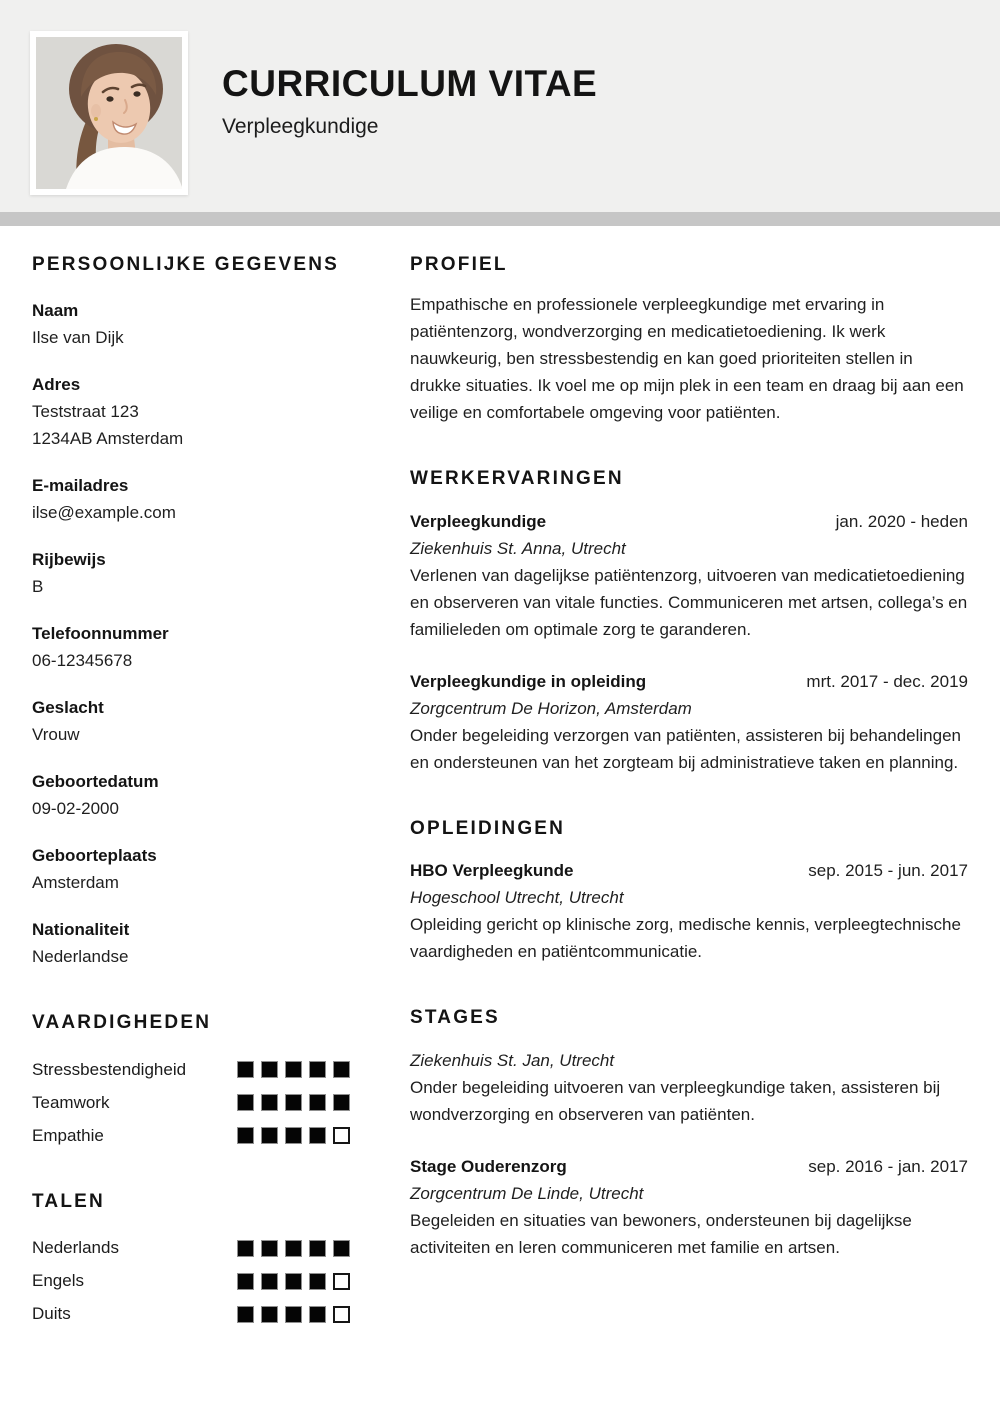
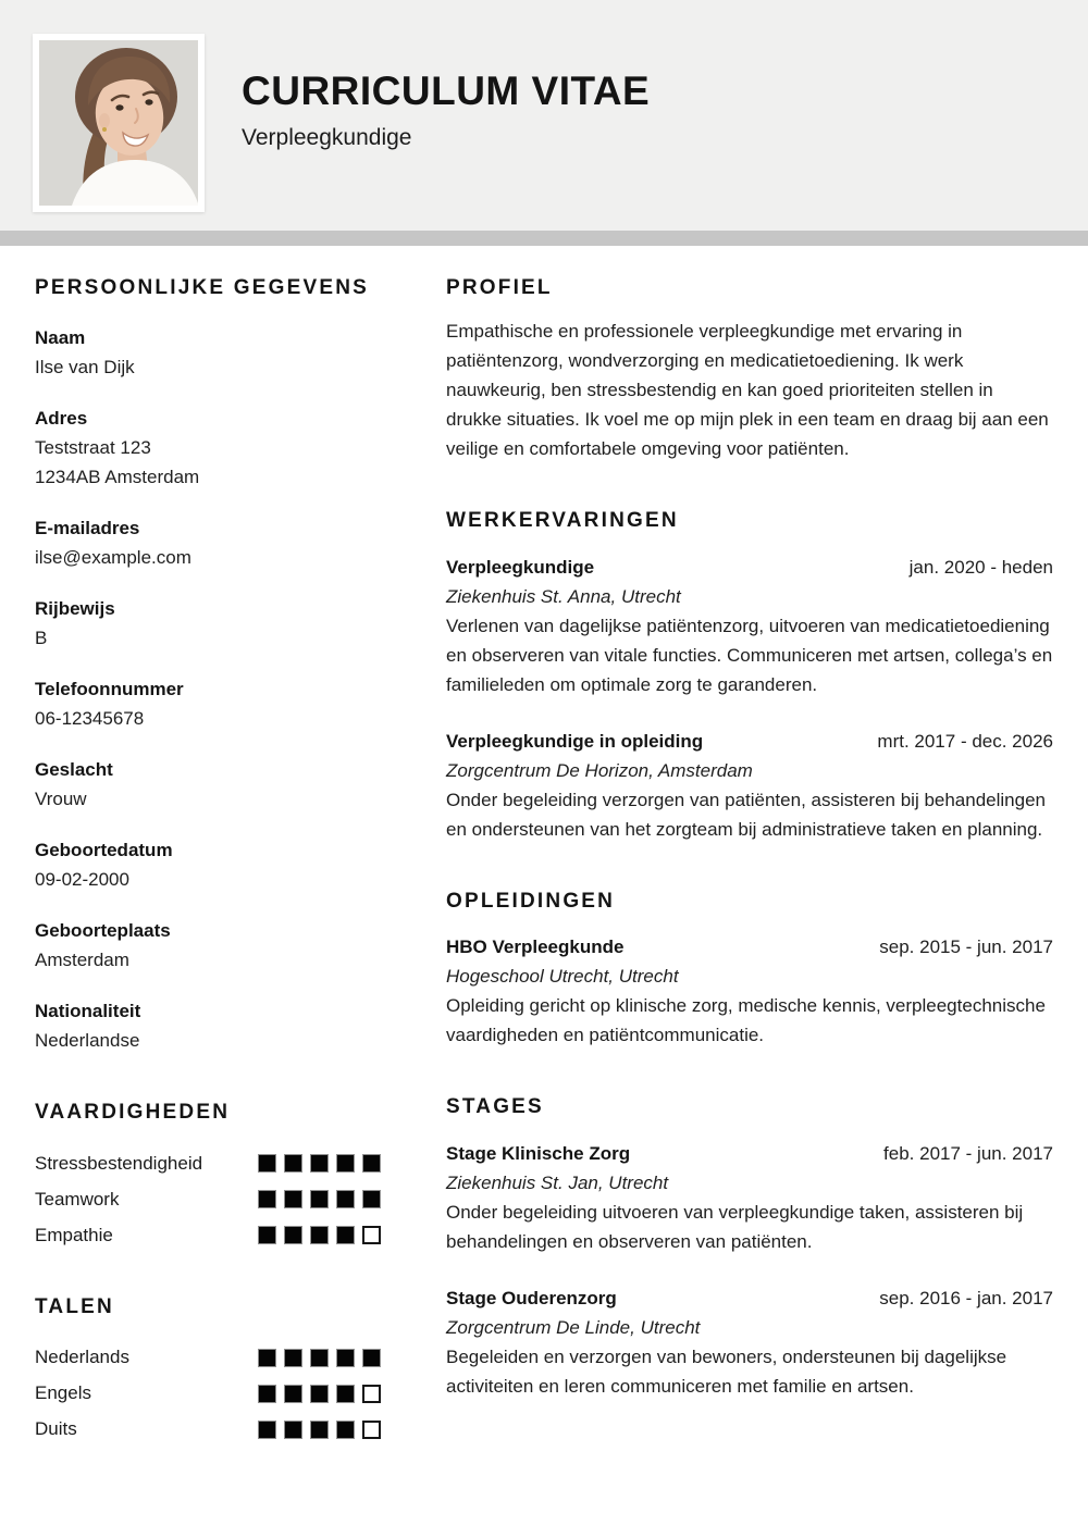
  CURRICULUM VITAE
  Verpleegkundige
  PERSOONLIJKE GEGEVENS
  Naam
  Ilse van Dijk
  Adres
  Teststraat 123
  1234AB Amsterdam
  E-mailadres
  ilse@example.com
  Rijbewijs
  B
  Telefoonnummer
  06-12345678
  Geslacht
  Vrouw
  Geboortedatum
  09-02-2000
  Geboorteplaats
  Amsterdam
  Nationaliteit
  Nederlandse
  VAARDIGHEDEN
  Stressbestendigheid
  Teamwork
  Empathie
  TALEN
  Nederlands
  Engels
  Duits
  PROFIEL
  Empathische en professionele verpleegkundige met ervaring in patiëntenzorg, wondverzorging en medicatietoediening. Ik werk nauwkeurig, ben stressbestendig en kan goed prioriteiten stellen in drukke situaties. Ik voel me op mijn plek in een team en draag bij aan een veilige en comfortabele omgeving voor patiënten.
  WERKERVARINGEN
  Verpleegkundige
  jan. 2020 - heden
  Ziekenhuis St. Anna, Utrecht
  Verlenen van dagelijkse patiëntenzorg, uitvoeren van medicatietoediening en observeren van vitale functies. Communiceren met artsen, collega’s en familieleden om optimale zorg te garanderen.
  Verpleegkundige in opleiding
- mrt. 2017 - dec. 2019
+ mrt. 2017 - dec. 2026
  Zorgcentrum De Horizon, Amsterdam
  Onder begeleiding verzorgen van patiënten, assisteren bij behandelingen en ondersteunen van het zorgteam bij administratieve taken en planning.
  OPLEIDINGEN
  HBO Verpleegkunde
  sep. 2015 - jun. 2017
  Hogeschool Utrecht, Utrecht
  Opleiding gericht op klinische zorg, medische kennis, verpleegtechnische vaardigheden en patiëntcommunicatie.
  STAGES
+ Stage Klinische Zorg
+ feb. 2017 - jun. 2017
  Ziekenhuis St. Jan, Utrecht
- Onder begeleiding uitvoeren van verpleegkundige taken, assisteren bij wondverzorging en observeren van patiënten.
+ Onder begeleiding uitvoeren van verpleegkundige taken, assisteren bij behandelingen en observeren van patiënten.
  Stage Ouderenzorg
  sep. 2016 - jan. 2017
  Zorgcentrum De Linde, Utrecht
- Begeleiden en situaties van bewoners, ondersteunen bij dagelijkse activiteiten en leren communiceren met familie en artsen.
+ Begeleiden en verzorgen van bewoners, ondersteunen bij dagelijkse activiteiten en leren communiceren met familie en artsen.
